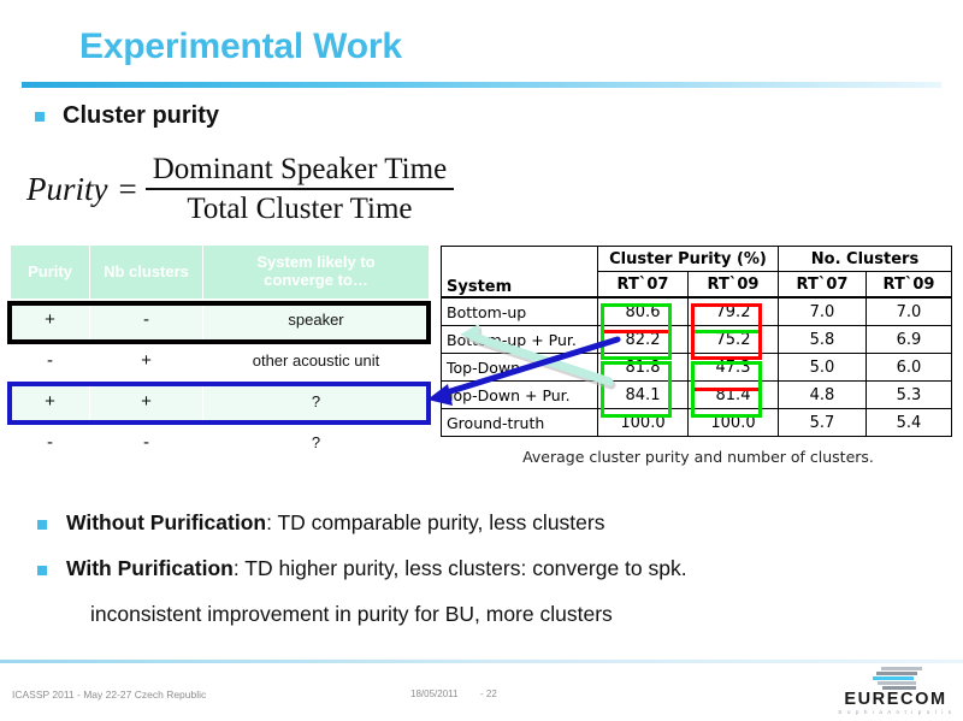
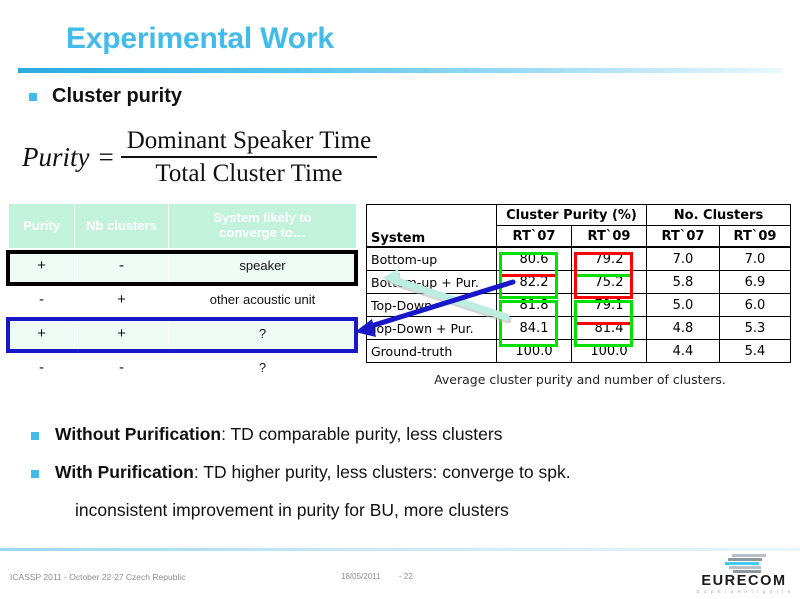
  Experimental Work
  Cluster purity
  Purity
  =
  Dominant Speaker Time
  Total Cluster Time
  Purity	Nb clusters	System likely to converge to…
  +	-	speaker
  -	+	other acoustic unit
  +	+	?
  -	-	?
  System	Cluster Purity (%)	No. Clusters
  RT`07	RT`09	RT`07	RT`09
  Bottom-up	80.6	79.2	7.0	7.0
  Bot-up + Pur.	82.2	75.2	5.8	6.9
- Top-Down	81.8	47.3	5.0	6.0
+ Top-Down	81.8	79.1	5.0	6.0
  op-Down + Pur.	84.1	81.4	4.8	5.3
- Ground-truth	100.0	100.0	5.7	5.4
+ Ground-truth	100.0	100.0	4.4	5.4
  Average cluster purity and number of clusters.
  Without Purification: TD comparable purity, less clusters
  With Purification: TD higher purity, less clusters: converge to spk.
  inconsistent improvement in purity for BU, more clusters
- ICASSP 2011 - May 22-27 Czech Republic
+ ICASSP 2011 - October 22-27 Czech Republic
  18/05/2011
  - 22
  EURECOM
